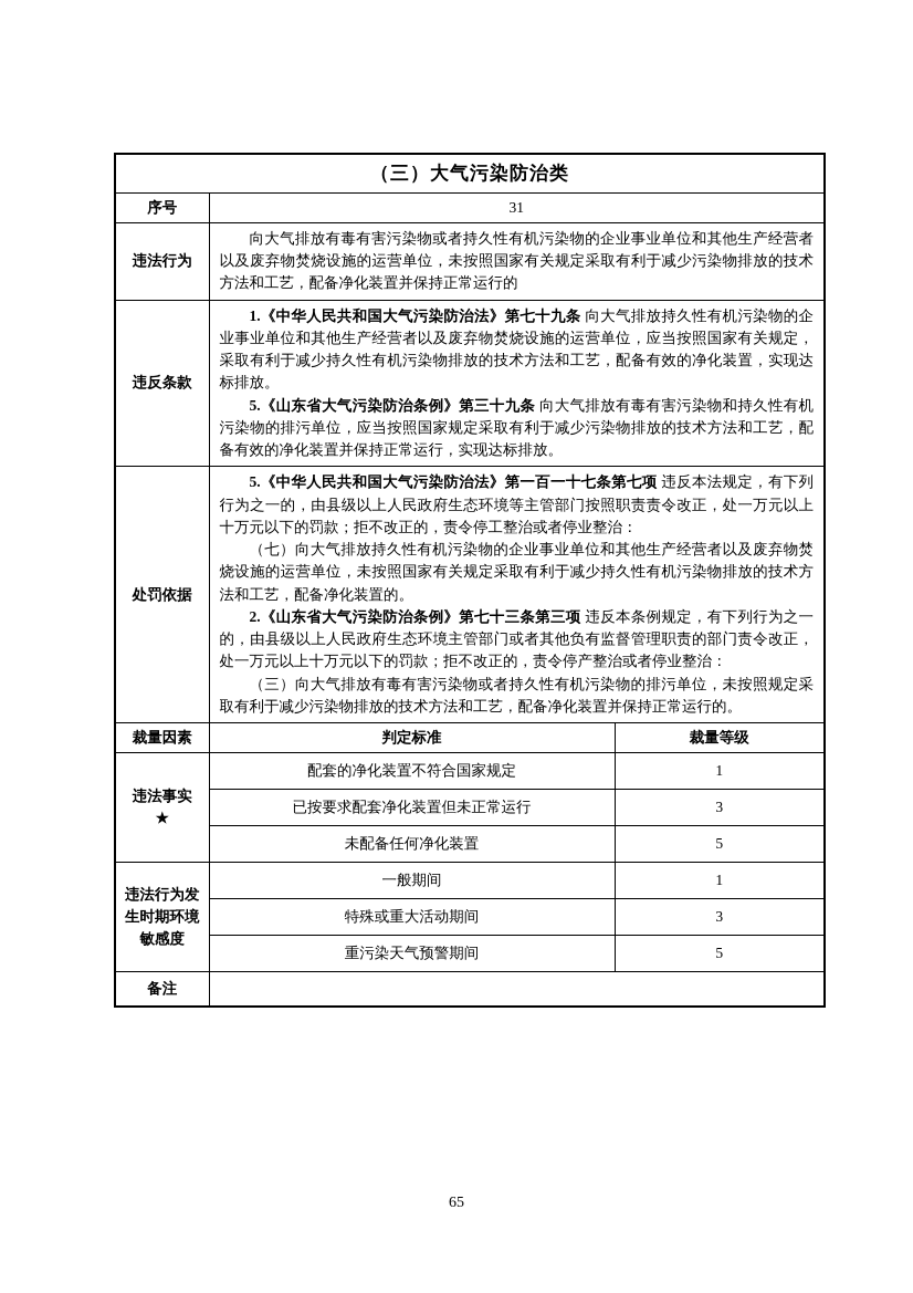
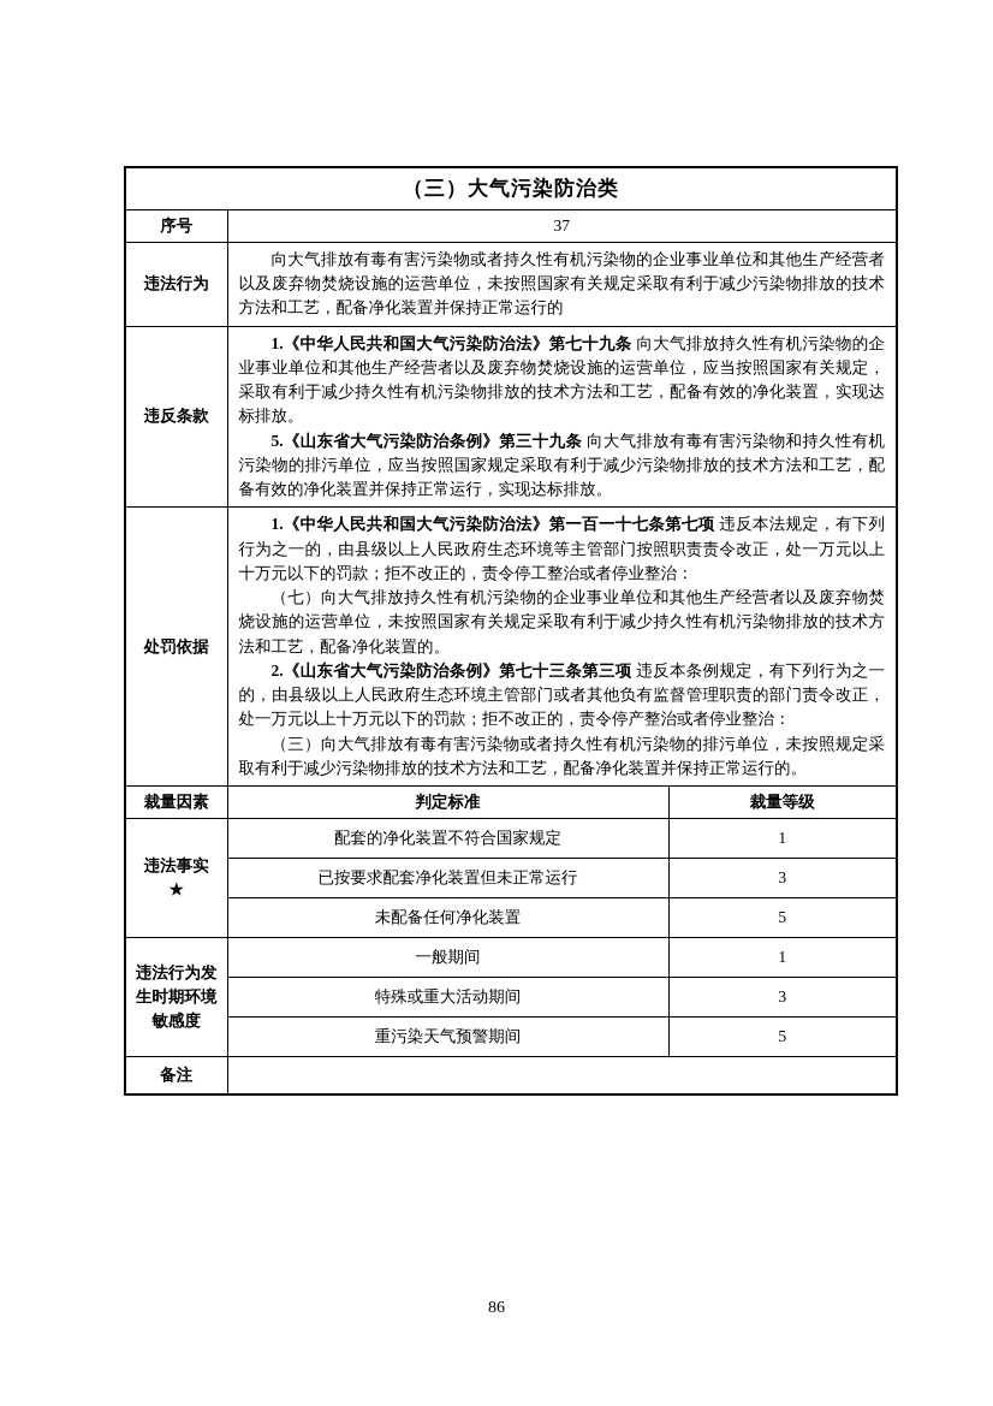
  （三）大气污染防治类
- 序号	31
+ 序号	37
  违法行为	向大气排放有毒有害污染物或者持久性有机污染物的企业事业单位和其他生产经营者以及废弃物焚烧设施的运营单位，未按照国家有关规定采取有利于减少污染物排放的技术方法和工艺，配备净化装置并保持正常运行的
  违反条款	1.《中华人民共和国大气污染防治法》第七十九条 向大气排放持久性有机污染物的企业事业单位和其他生产经营者以及废弃物焚烧设施的运营单位，应当按照国家有关规定，采取有利于减少持久性有机污染物排放的技术方法和工艺，配备有效的净化装置，实现达标排放。 5.《山东省大气污染防治条例》第三十九条 向大气排放有毒有害污染物和持久性有机污染物的排污单位，应当按照国家规定采取有利于减少污染物排放的技术方法和工艺，配备有效的净化装置并保持正常运行，实现达标排放。
- 处罚依据	5.《中华人民共和国大气污染防治法》第一百一十七条第七项 违反本法规定，有下列行为之一的，由县级以上人民政府生态环境等主管部门按照职责责令改正，处一万元以上十万元以下的罚款；拒不改正的，责令停工整治或者停业整治： （七）向大气排放持久性有机污染物的企业事业单位和其他生产经营者以及废弃物焚烧设施的运营单位，未按照国家有关规定采取有利于减少持久性有机污染物排放的技术方法和工艺，配备净化装置的。 2.《山东省大气污染防治条例》第七十三条第三项 违反本条例规定，有下列行为之一的，由县级以上人民政府生态环境主管部门或者其他负有监督管理职责的部门责令改正，处一万元以上十万元以下的罚款；拒不改正的，责令停产整治或者停业整治： （三）向大气排放有毒有害污染物或者持久性有机污染物的排污单位，未按照规定采取有利于减少污染物排放的技术方法和工艺，配备净化装置并保持正常运行的。
+ 处罚依据	1.《中华人民共和国大气污染防治法》第一百一十七条第七项 违反本法规定，有下列行为之一的，由县级以上人民政府生态环境等主管部门按照职责责令改正，处一万元以上十万元以下的罚款；拒不改正的，责令停工整治或者停业整治： （七）向大气排放持久性有机污染物的企业事业单位和其他生产经营者以及废弃物焚烧设施的运营单位，未按照国家有关规定采取有利于减少持久性有机污染物排放的技术方法和工艺，配备净化装置的。 2.《山东省大气污染防治条例》第七十三条第三项 违反本条例规定，有下列行为之一的，由县级以上人民政府生态环境主管部门或者其他负有监督管理职责的部门责令改正，处一万元以上十万元以下的罚款；拒不改正的，责令停产整治或者停业整治： （三）向大气排放有毒有害污染物或者持久性有机污染物的排污单位，未按照规定采取有利于减少污染物排放的技术方法和工艺，配备净化装置并保持正常运行的。
  裁量因素	判定标准	裁量等级
  违法事实 ★	配套的净化装置不符合国家规定	1
  已按要求配套净化装置但未正常运行	3
  未配备任何净化装置	5
  违法行为发生时期环境敏感度	一般期间	1
  特殊或重大活动期间	3
  重污染天气预警期间	5
  备注
- 65
+ 86
